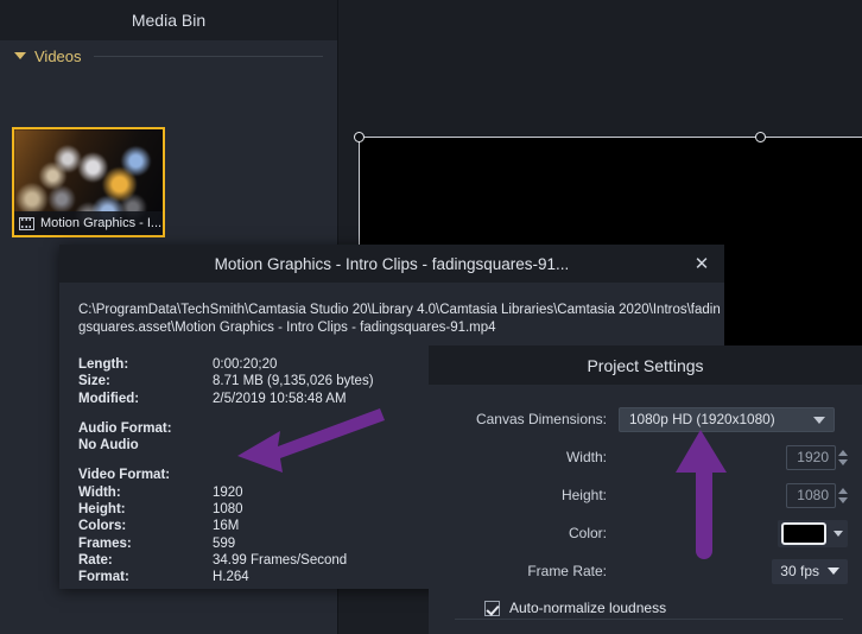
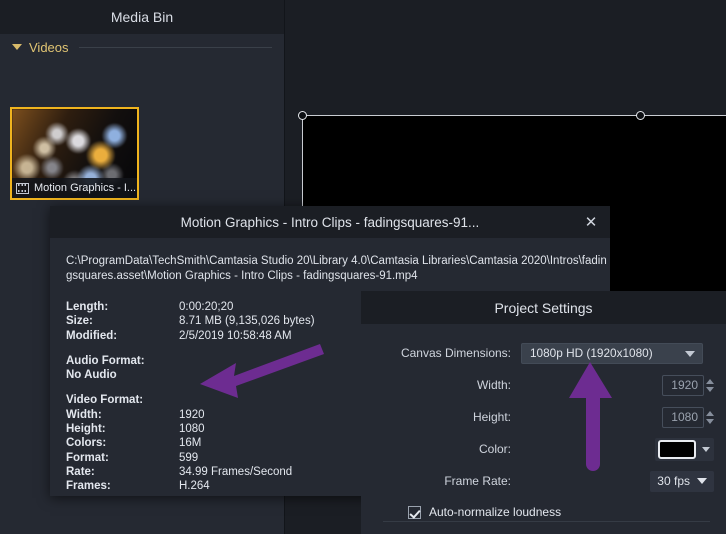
  Media Bin
  Videos
  Motion Graphics - I...
  Motion Graphics - Intro Clips - fadingsquares-91...
  ✕
  C:\ProgramData\TechSmith\Camtasia Studio 20\Library 4.0\Camtasia Libraries\Camtasia 2020\Intros\fadingsquares.asset\Motion Graphics - Intro Clips - fadingsquares-91.mp4
  Length:	0:00:20;20
  Size:	8.71 MB (9,135,026 bytes)
  Modified:	2/5/2019 10:58:48 AM
  Audio Format:
  No Audio
  Video Format:
  Width:	1920
  Height:	1080
  Colors:	16M
- Frames:	599
+ Format:	599
  Rate:	34.99 Frames/Second
- Format:	H.264
+ Frames:	H.264
  Project Settings
  Canvas Dimensions:
  1080p HD (1920x1080)
  Width:
  1920
  Height:
  1080
  Color:
  Frame Rate:
  30 fps
  Auto-normalize loudness
